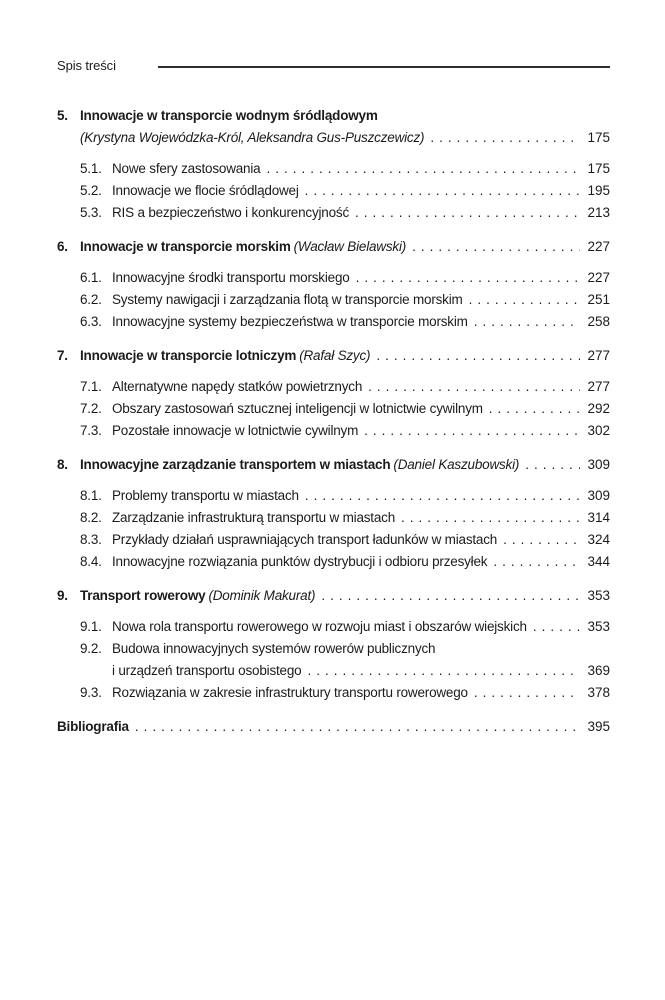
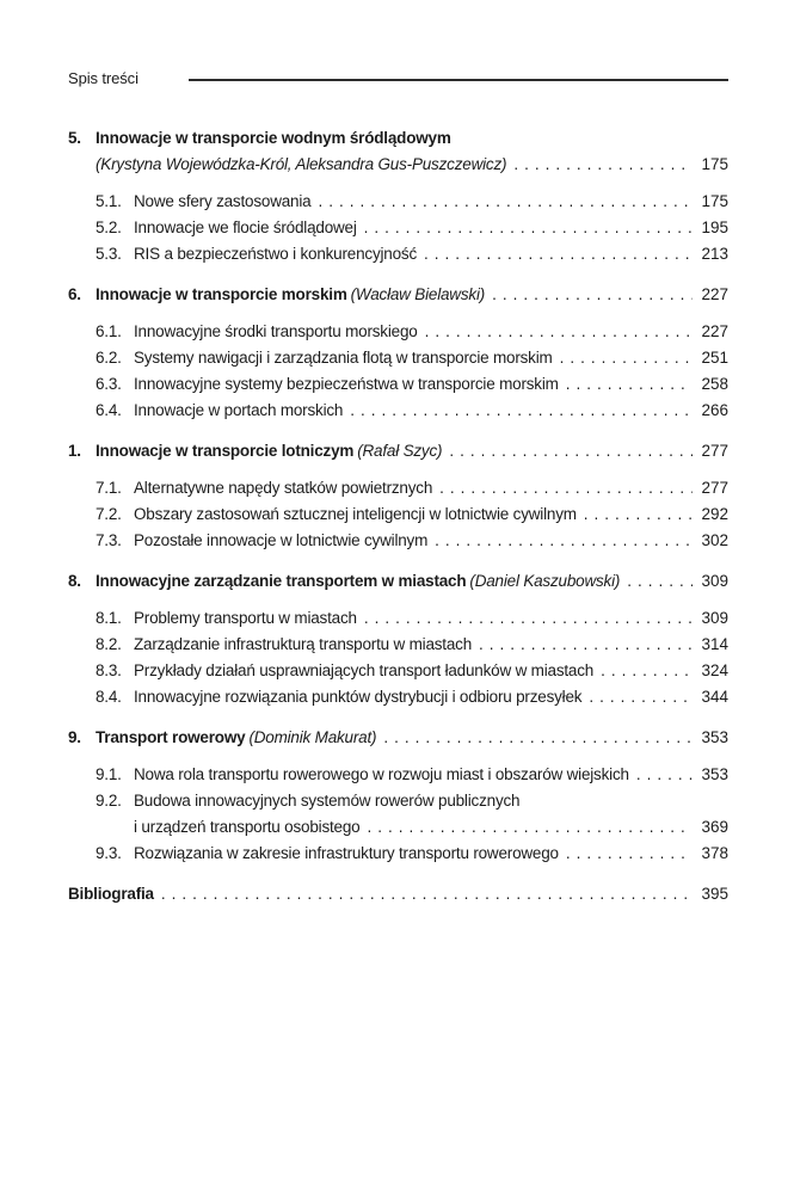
  Spis treści
  5.
  Innowacje w transporcie wodnym śródlądowym
  (Krystyna Wojewódzka-Król, Aleksandra Gus-Puszczewicz)
  175
  5.1.
  Nowe sfery zastosowania
  175
  5.2.
  Innowacje we flocie śródlądowej
  195
  5.3.
  RIS a bezpieczeństwo i konkurencyjność
  213
  6.
  Innowacje w transporcie morskim (Wacław Bielawski)
  227
  6.1.
  Innowacyjne środki transportu morskiego
  227
  6.2.
  Systemy nawigacji i zarządzania flotą w transporcie morskim
  251
  6.3.
  Innowacyjne systemy bezpieczeństwa w transporcie morskim
  258
+ 6.4.
+ Innowacje w portach morskich
+ 266
- 7.
+ 1.
  Innowacje w transporcie lotniczym (Rafał Szyc)
  277
  7.1.
  Alternatywne napędy statków powietrznych
  277
  7.2.
  Obszary zastosowań sztucznej inteligencji w lotnictwie cywilnym
  292
  7.3.
  Pozostałe innowacje w lotnictwie cywilnym
  302
  8.
  Innowacyjne zarządzanie transportem w miastach (Daniel Kaszubowski)
  309
  8.1.
  Problemy transportu w miastach
  309
  8.2.
  Zarządzanie infrastrukturą transportu w miastach
  314
  8.3.
  Przykłady działań usprawniających transport ładunków w miastach
  324
  8.4.
  Innowacyjne rozwiązania punktów dystrybucji i odbioru przesyłek
  344
  9.
  Transport rowerowy (Dominik Makurat)
  353
  9.1.
  Nowa rola transportu rowerowego w rozwoju miast i obszarów wiejskich
  353
  9.2.
  Budowa innowacyjnych systemów rowerów publicznych
  i urządzeń transportu osobistego
  369
  9.3.
  Rozwiązania w zakresie infrastruktury transportu rowerowego
  378
  Bibliografia
  395
